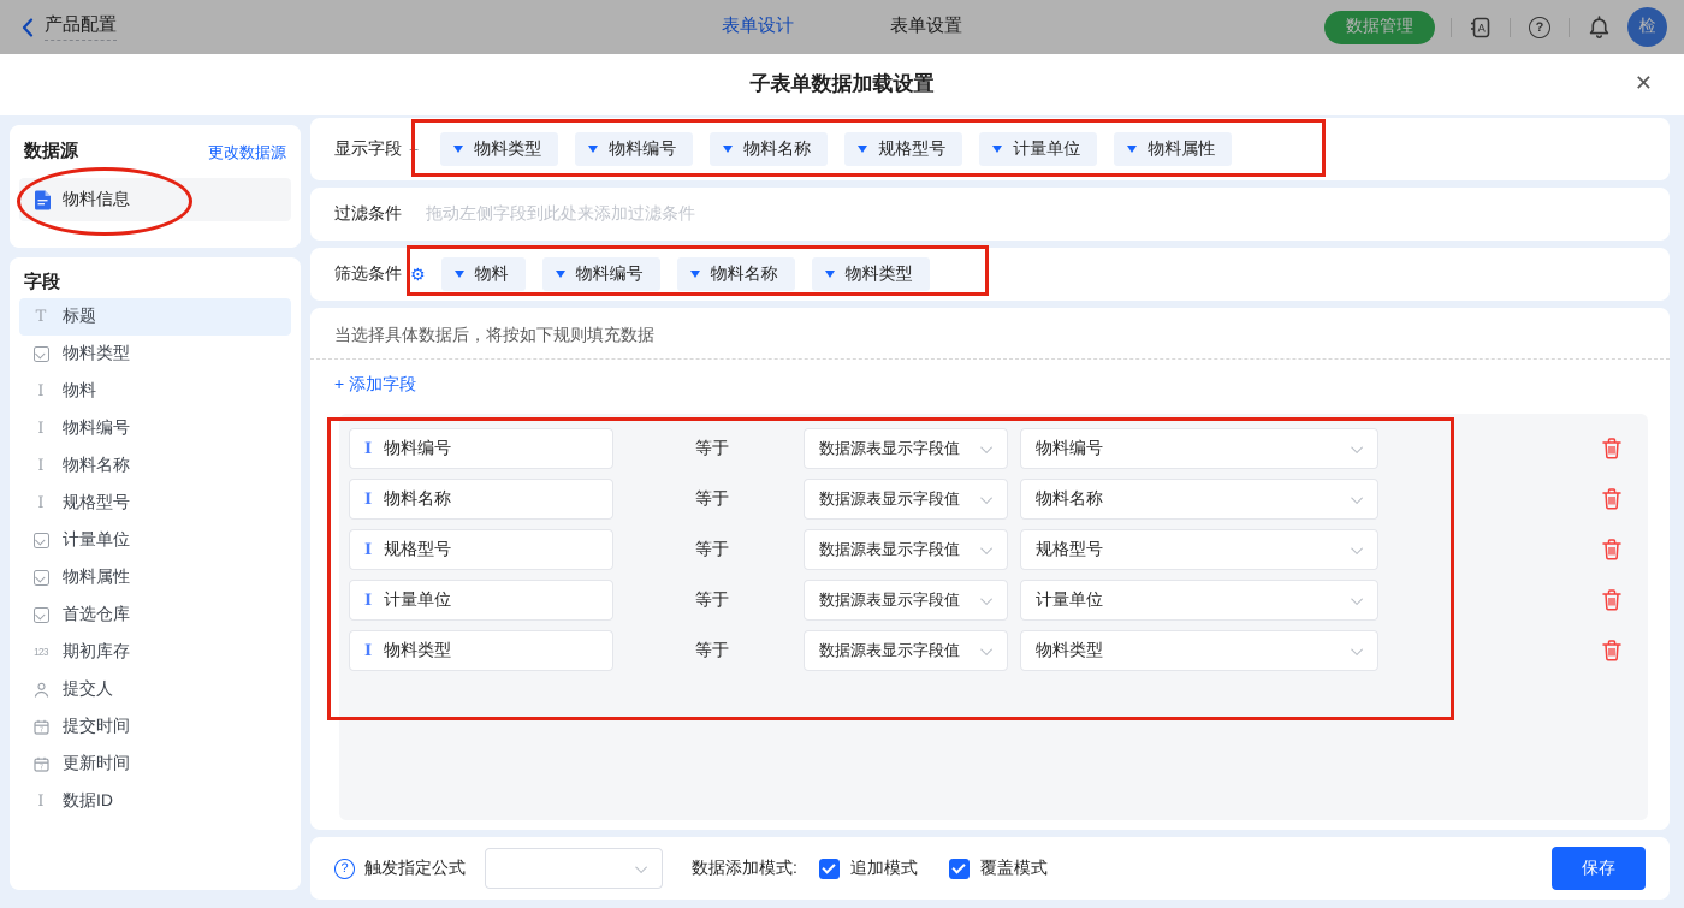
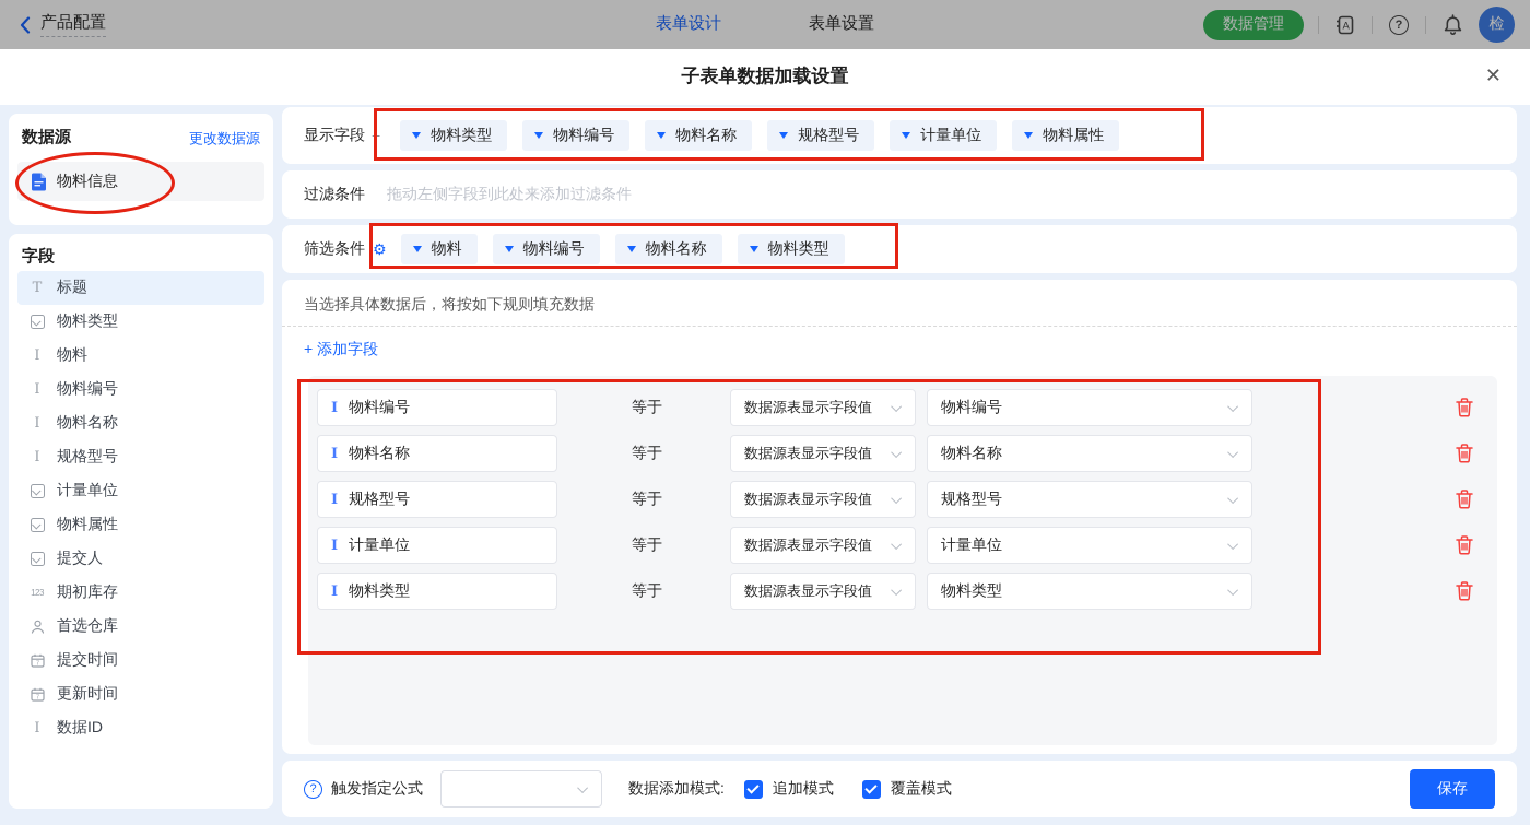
  产品配置
  表单设计
  表单设置
  数据管理
  A
  ?
  检
  子表单数据加载设置
  ✕
  数据源
  更改数据源
  物料信息
  字段
  T
  标题
  物料类型
  I
  物料
  I
  物料编号
  I
  物料名称
  I
  规格型号
  计量单位
  物料属性
- 首选仓库
+ 提交人
  123
  期初库存
- 提交人
+ 首选仓库
  提交时间
  更新时间
  I
  数据ID
  显示字段
  +
  物料类型
  物料编号
  物料名称
  规格型号
  计量单位
  物料属性
  过滤条件
  拖动左侧字段到此处来添加过滤条件
  筛选条件
  ⚙
  物料
  物料编号
  物料名称
  物料类型
  当选择具体数据后，将按如下规则填充数据
  + 添加字段
  I
  物料编号
  等于
  数据源表显示字段值
  物料编号
  I
  物料名称
  等于
  数据源表显示字段值
  物料名称
  I
  规格型号
  等于
  数据源表显示字段值
  规格型号
  I
  计量单位
  等于
  数据源表显示字段值
  计量单位
  I
  物料类型
  等于
  数据源表显示字段值
  物料类型
  ?
  触发指定公式
  数据添加模式:
  追加模式
  覆盖模式
  保存
